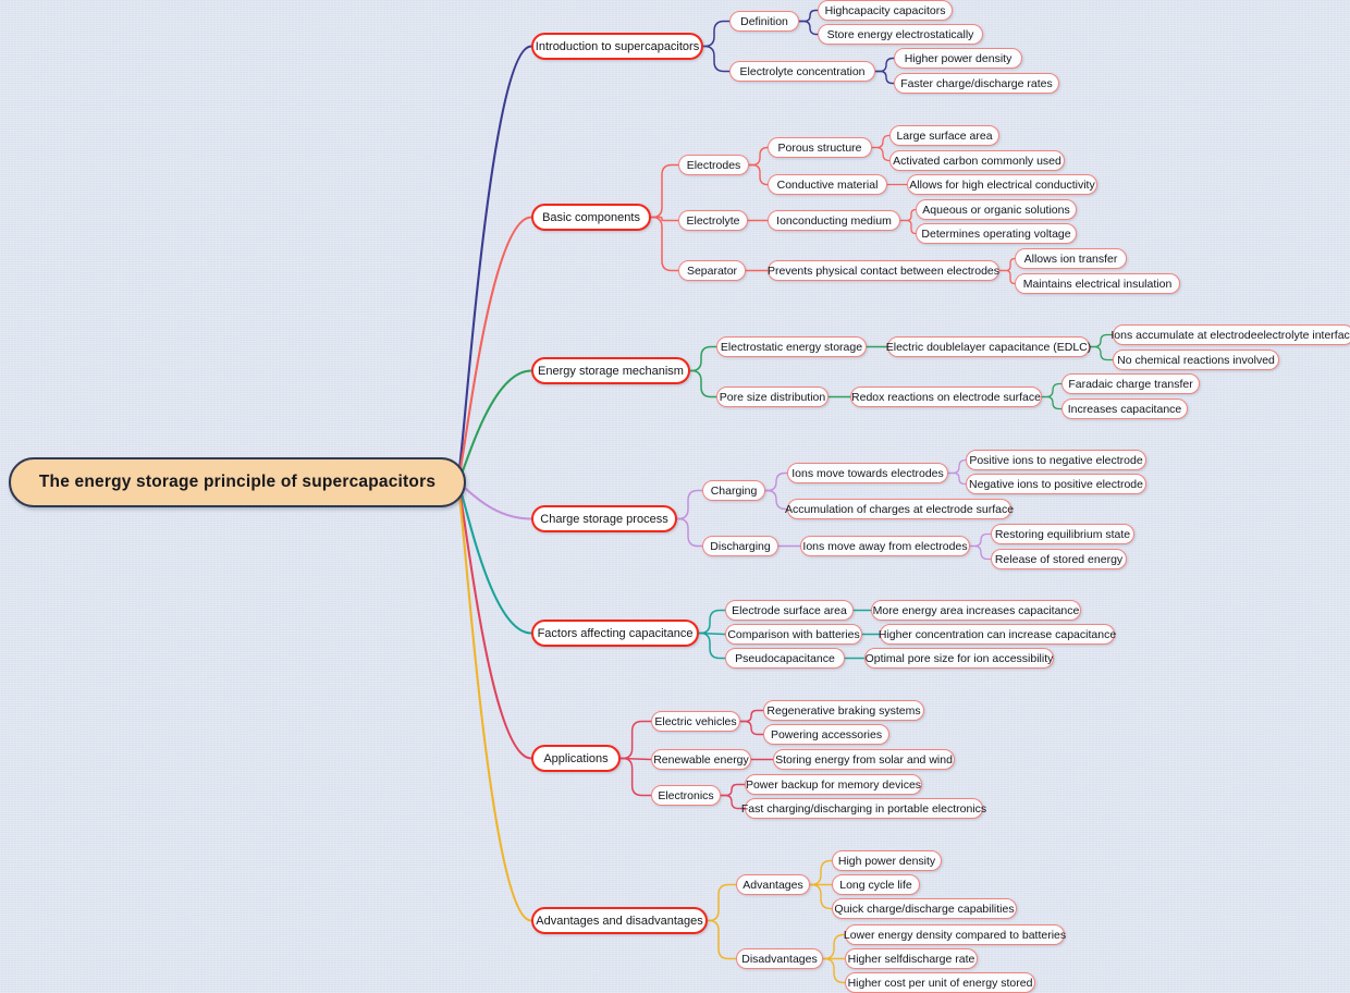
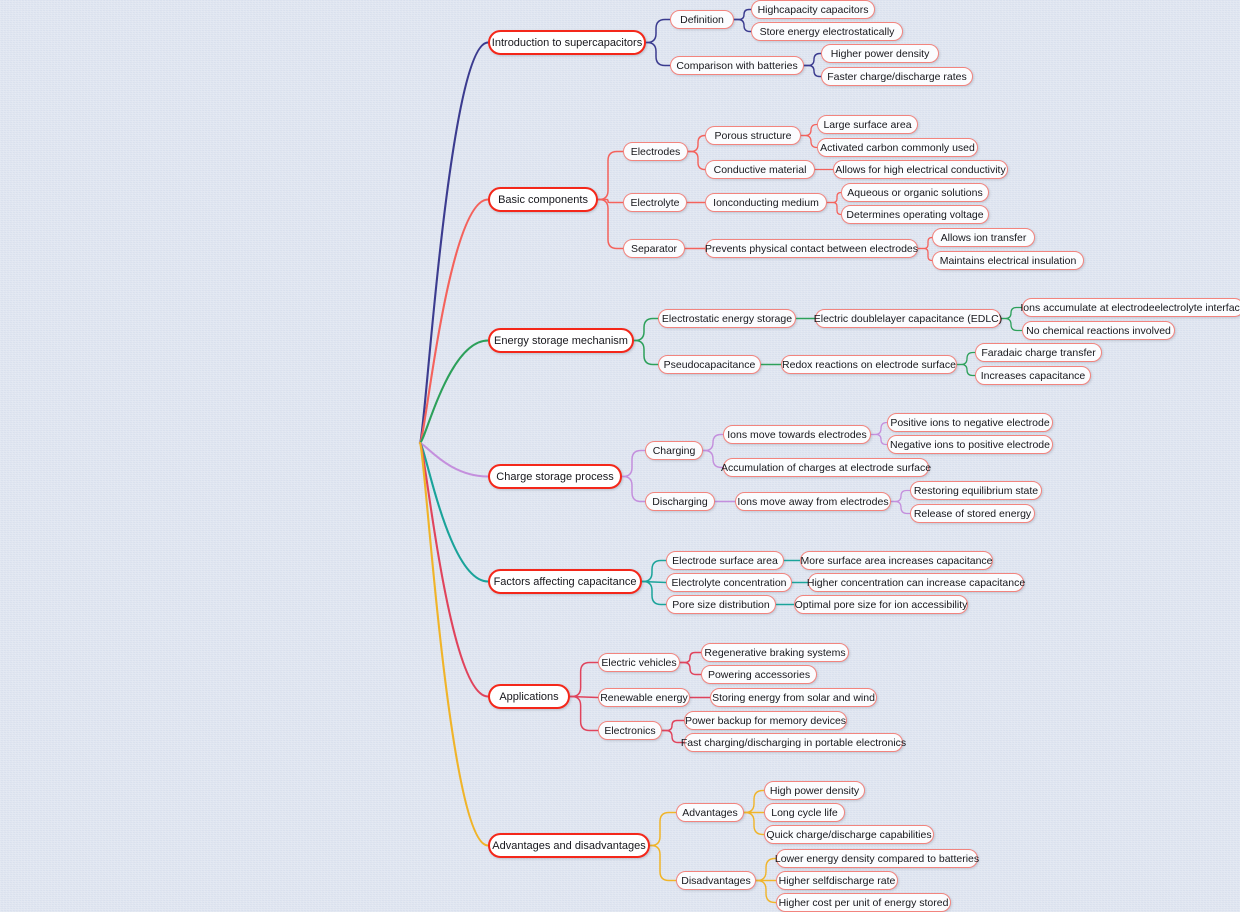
- The energy storage principle of supercapacitors
  Introduction to supercapacitors
  Definition
  Highcapacity capacitors
  Store energy electrostatically
- Electrolyte concentration
+ Comparison with batteries
  Higher power density
  Faster charge/discharge rates
  Basic components
  Electrodes
  Porous structure
  Large surface area
  Activated carbon commonly used
  Conductive material
  Allows for high electrical conductivity
  Electrolyte
  Ionconducting medium
  Aqueous or organic solutions
  Determines operating voltage
  Separator
  Prevents physical contact between electrodes
  Allows ion transfer
  Maintains electrical insulation
  Energy storage mechanism
  Electrostatic energy storage
  Electric doublelayer capacitance (EDLC)
  Ions accumulate at electrodeelectrolyte interfac
  No chemical reactions involved
- Pore size distribution
+ Pseudocapacitance
  Redox reactions on electrode surface
  Faradaic charge transfer
  Increases capacitance
  Charge storage process
  Charging
  Ions move towards electrodes
  Positive ions to negative electrode
  Negative ions to positive electrode
  Accumulation of charges at electrode surface
  Discharging
  Ions move away from electrodes
  Restoring equilibrium state
  Release of stored energy
  Factors affecting capacitance
  Electrode surface area
- More energy area increases capacitance
+ More surface area increases capacitance
- Comparison with batteries
+ Electrolyte concentration
  Higher concentration can increase capacitance
- Pseudocapacitance
+ Pore size distribution
  Optimal pore size for ion accessibility
  Applications
  Electric vehicles
  Regenerative braking systems
  Powering accessories
  Renewable energy
  Storing energy from solar and wind
  Electronics
  Power backup for memory devices
  Fast charging/discharging in portable electronics
  Advantages and disadvantages
  Advantages
  High power density
  Long cycle life
  Quick charge/discharge capabilities
  Disadvantages
  Lower energy density compared to batteries
  Higher selfdischarge rate
  Higher cost per unit of energy stored
